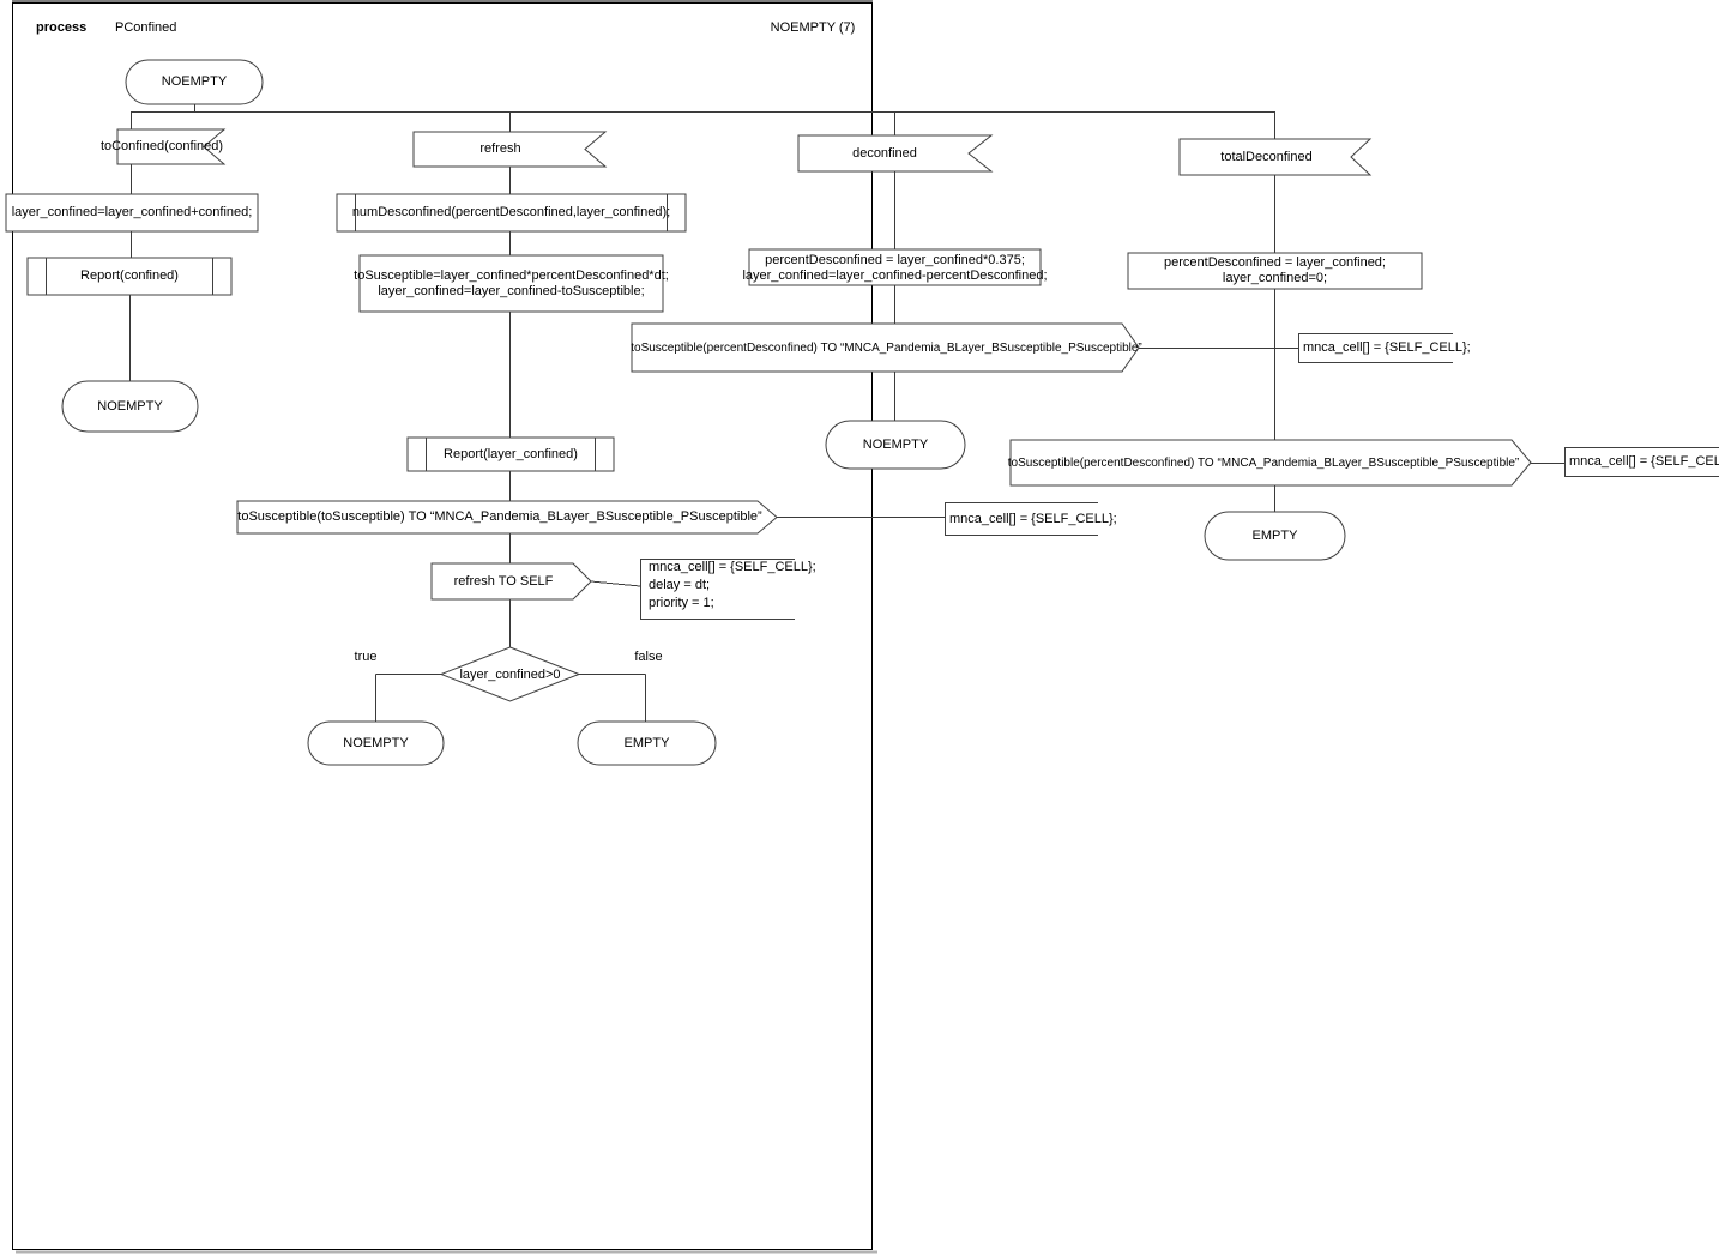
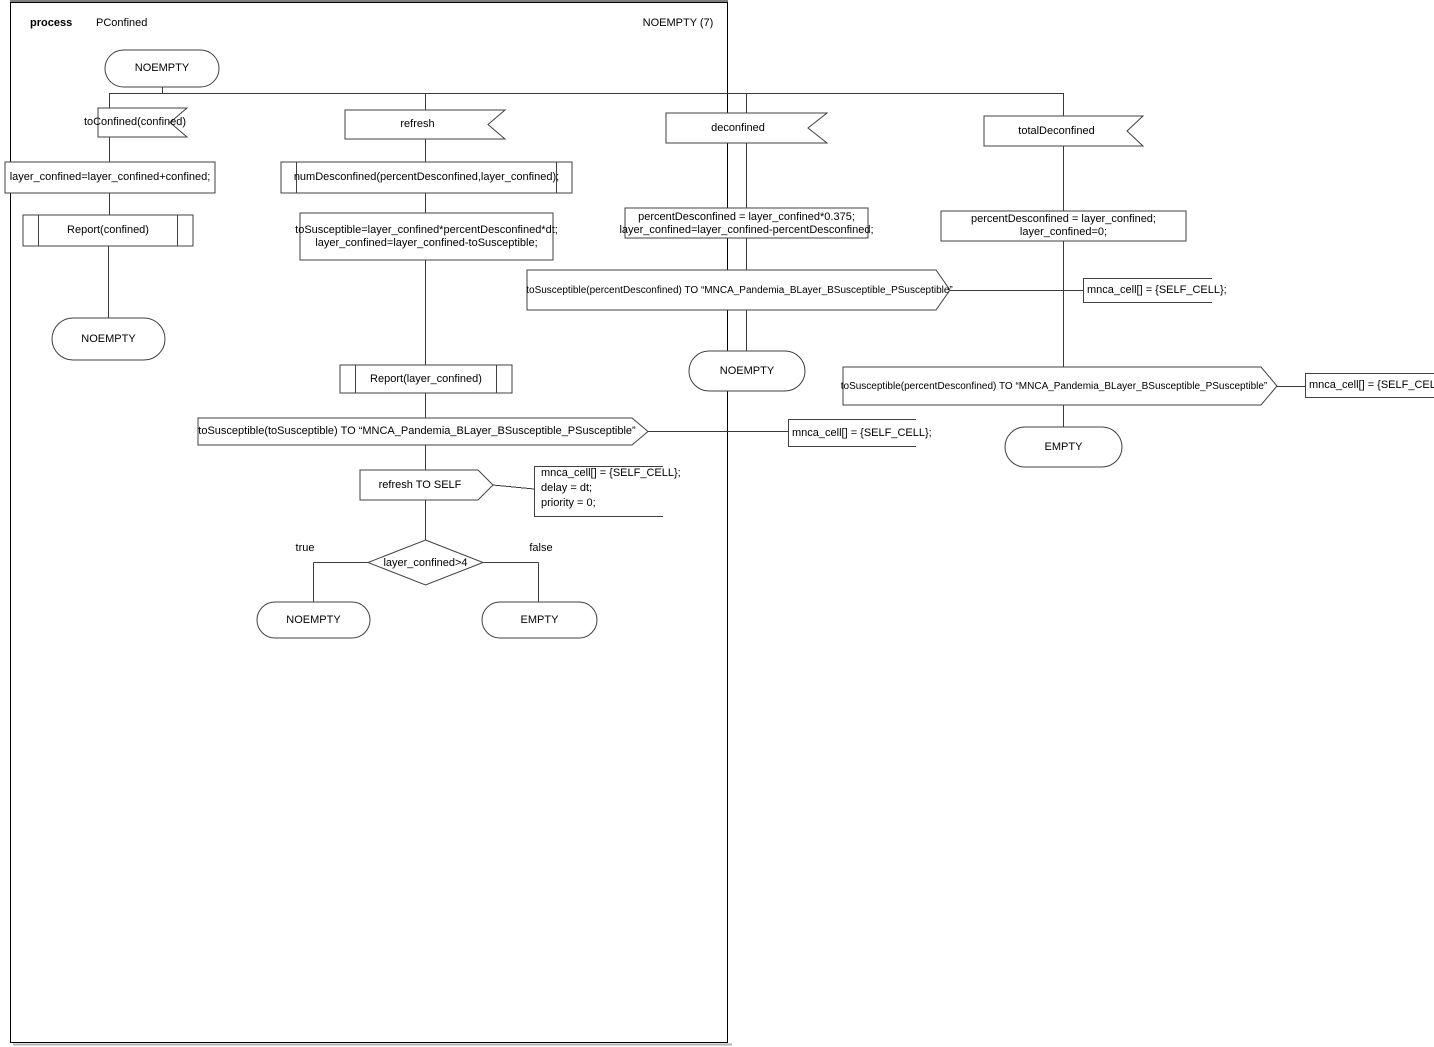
  process
  PConfined
  NOEMPTY (7)
  NOEMPTY
  toConfined(confined)
  layer_confined=layer_confined+confined;
  Report(confined)
  NOEMPTY
  refresh
  numDesconfined(percentDesconfined,layer_confined);
  toSusceptible=layer_confined*percentDesconfined*dt;
  layer_confined=layer_confined-toSusceptible;
  Report(layer_confined)
  toSusceptible(toSusceptible) TO “MNCA_Pandemia_BLayer_BSusceptible_PSusceptible”
  mnca_cell[] = {SELF_CELL};
  refresh TO SELF
  mnca_cell[] = {SELF_CELL};
  delay = dt;
- priority = 1;
+ priority = 0;
- layer_confined>0
+ layer_confined>4
  true
  false
  NOEMPTY
  EMPTY
  deconfined
  percentDesconfined = layer_confined*0.375;
  layer_confined=layer_confined-percentDesconfined;
  toSusceptible(percentDesconfined) TO “MNCA_Pandemia_BLayer_BSusceptible_PSusceptible”
  mnca_cell[] = {SELF_CELL};
  NOEMPTY
  totalDeconfined
  percentDesconfined = layer_confined;
  layer_confined=0;
  toSusceptible(percentDesconfined) TO “MNCA_Pandemia_BLayer_BSusceptible_PSusceptible”
  mnca_cell[] = {SELF_CEL
  EMPTY
